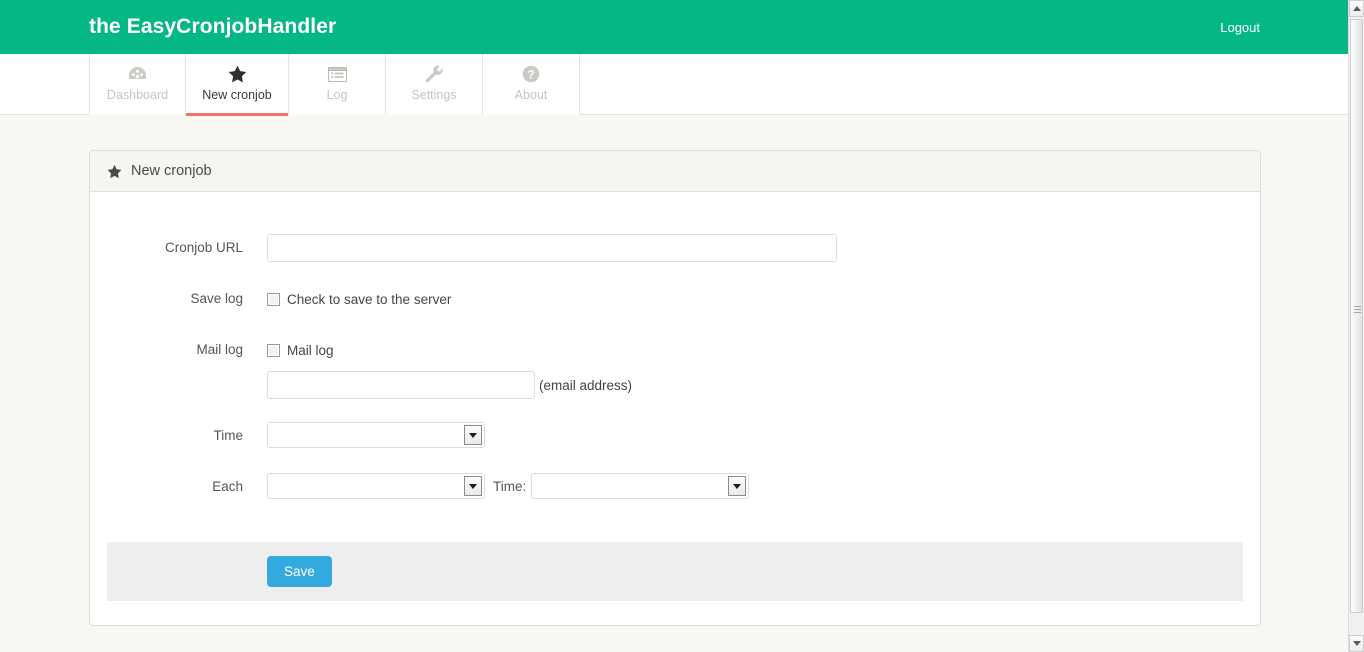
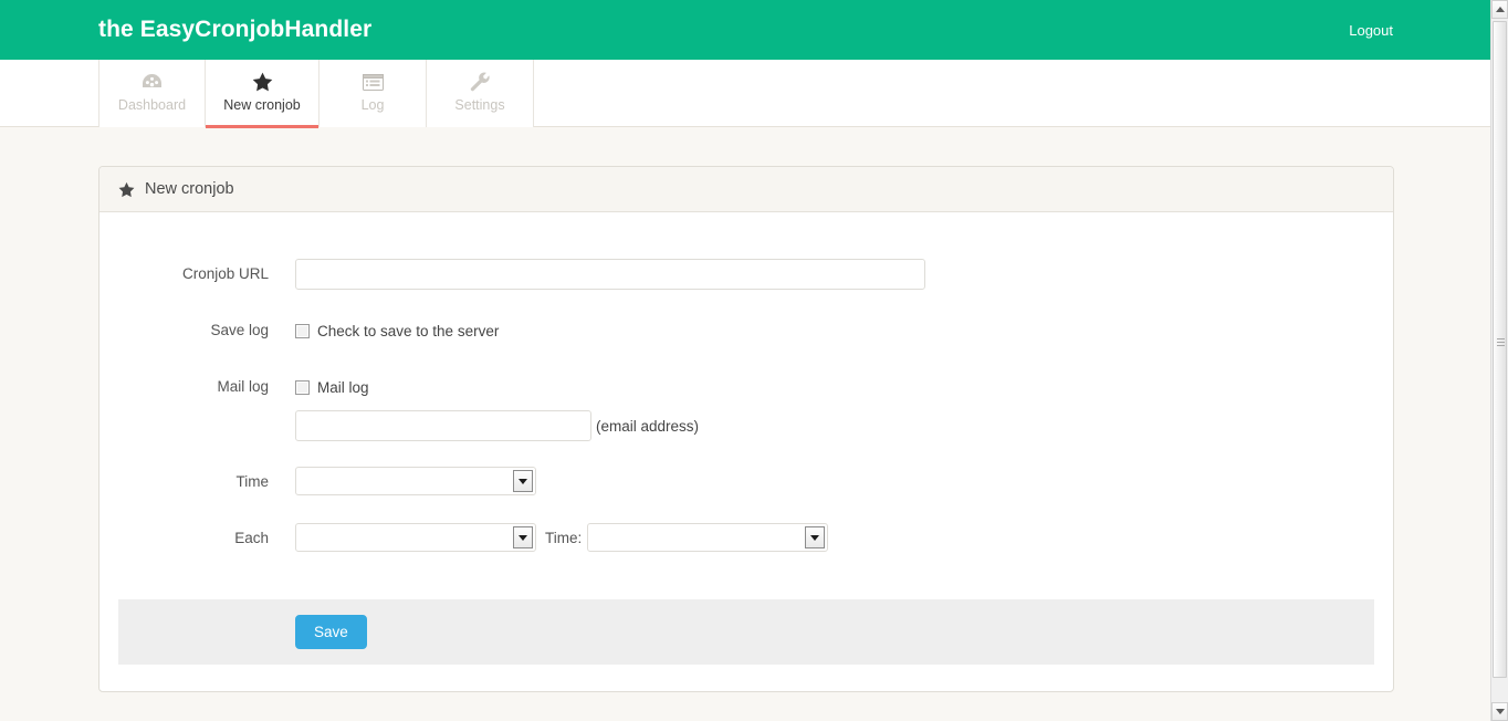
  the EasyCronjobHandler
  Logout
  Dashboard
  New cronjob
  Log
  Settings
- ?
- About
  New cronjob
  Cronjob URL
  Save log
  Check to save to the server
  Mail log
  Mail log
  (email address)
  Time
  Each
  Time:
  Save
